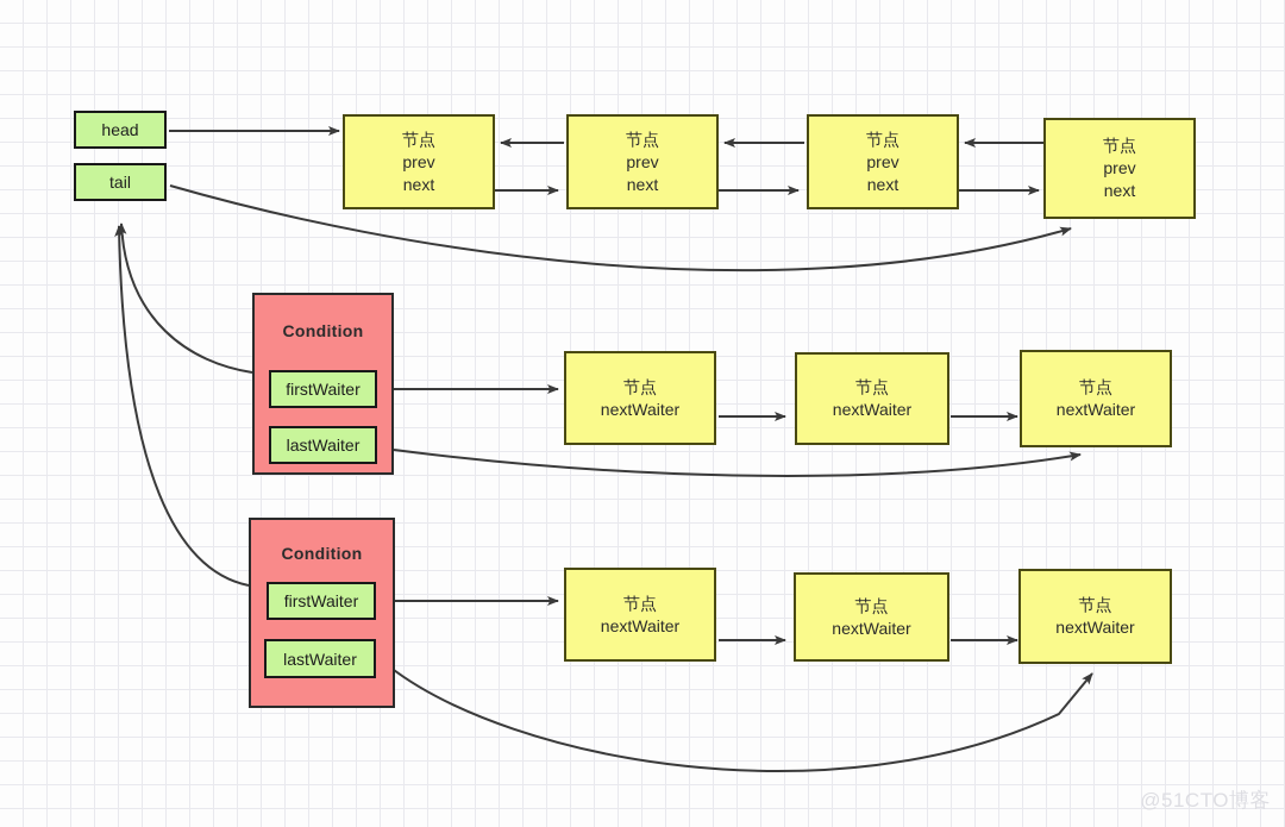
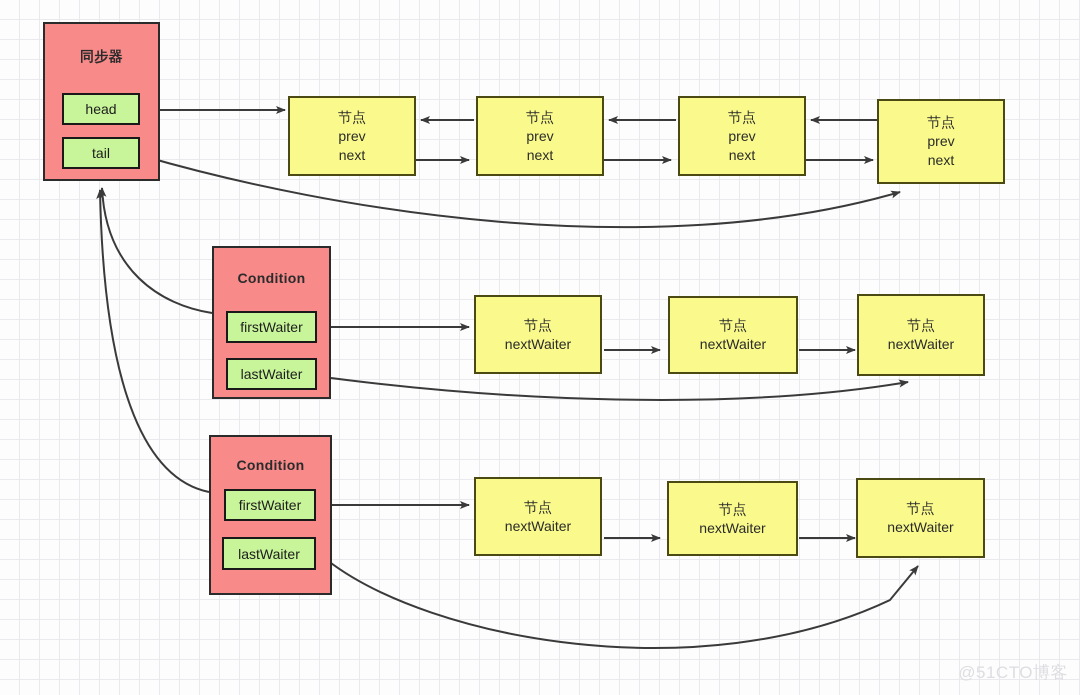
+ 同步器
  head
  tail
  节点
  prev
  next
  节点
  prev
  next
  节点
  prev
  next
  节点
  prev
  next
  Condition
  firstWaiter
  lastWaiter
  节点
  nextWaiter
  节点
  nextWaiter
  节点
  nextWaiter
  Condition
  firstWaiter
  lastWaiter
  节点
  nextWaiter
  节点
  nextWaiter
  节点
  nextWaiter
  @51CTO博客
